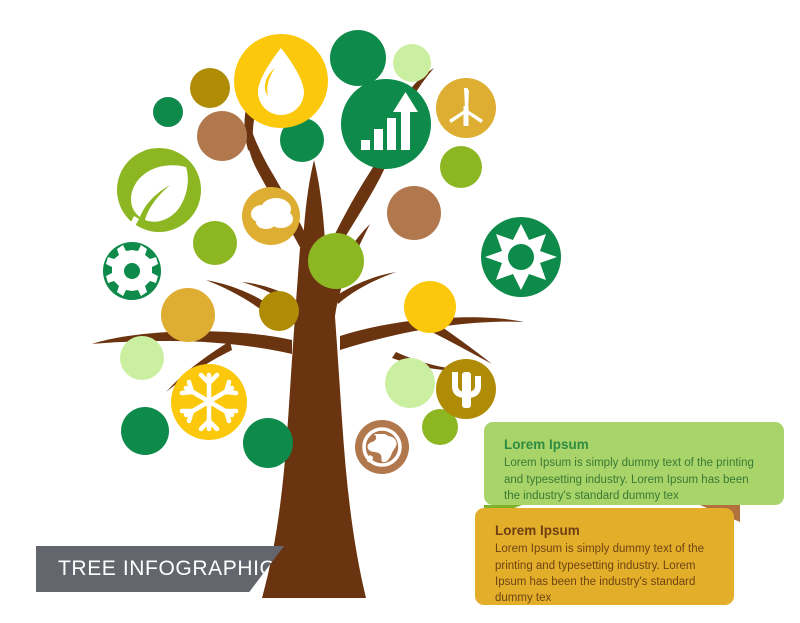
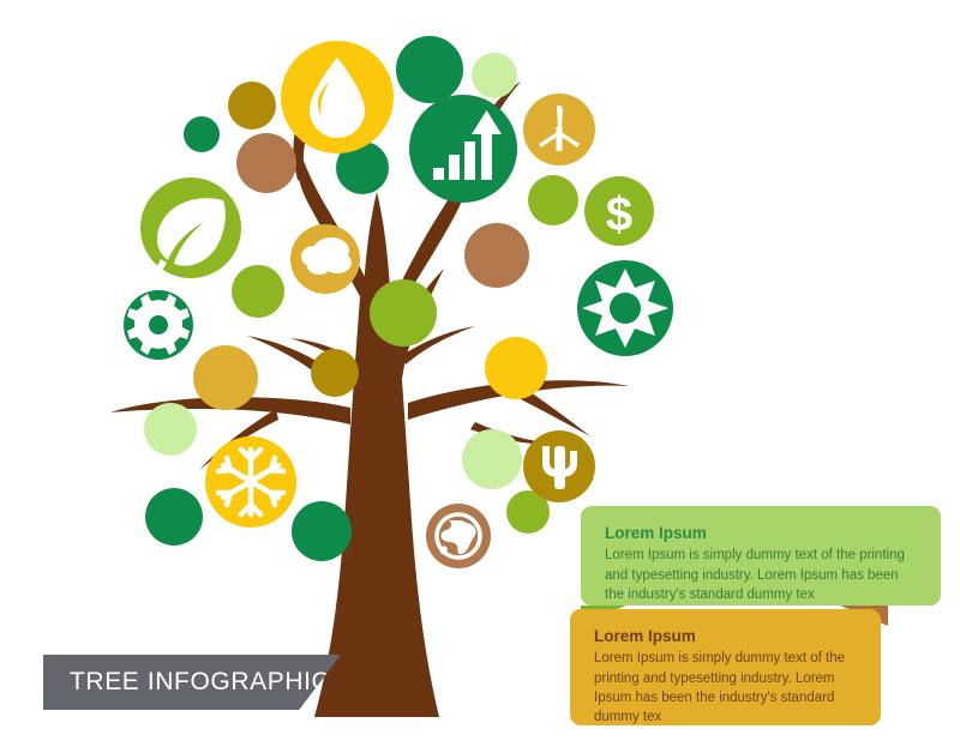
+ $
  Lorem Ipsum
  Lorem Ipsum is simply dummy text of the printing and typesetting industry. Lorem Ipsum has been the industry's standard dummy tex
  Lorem Ipsum
  Lorem Ipsum is simply dummy text of the printing and typesetting industry. Lorem Ipsum has been the industry's standard dummy tex
  TREE INFOGRAPHI
